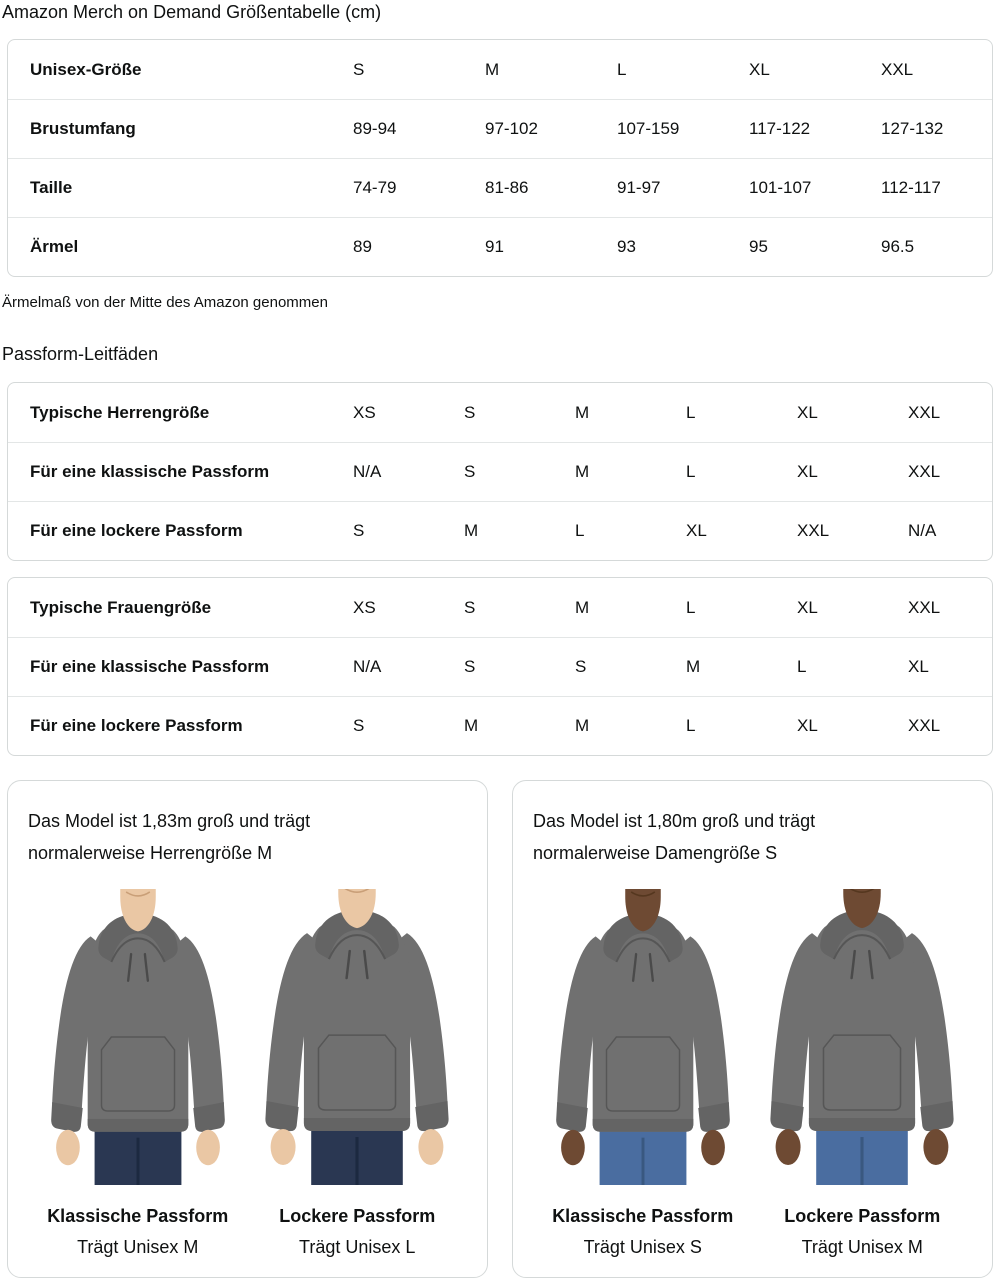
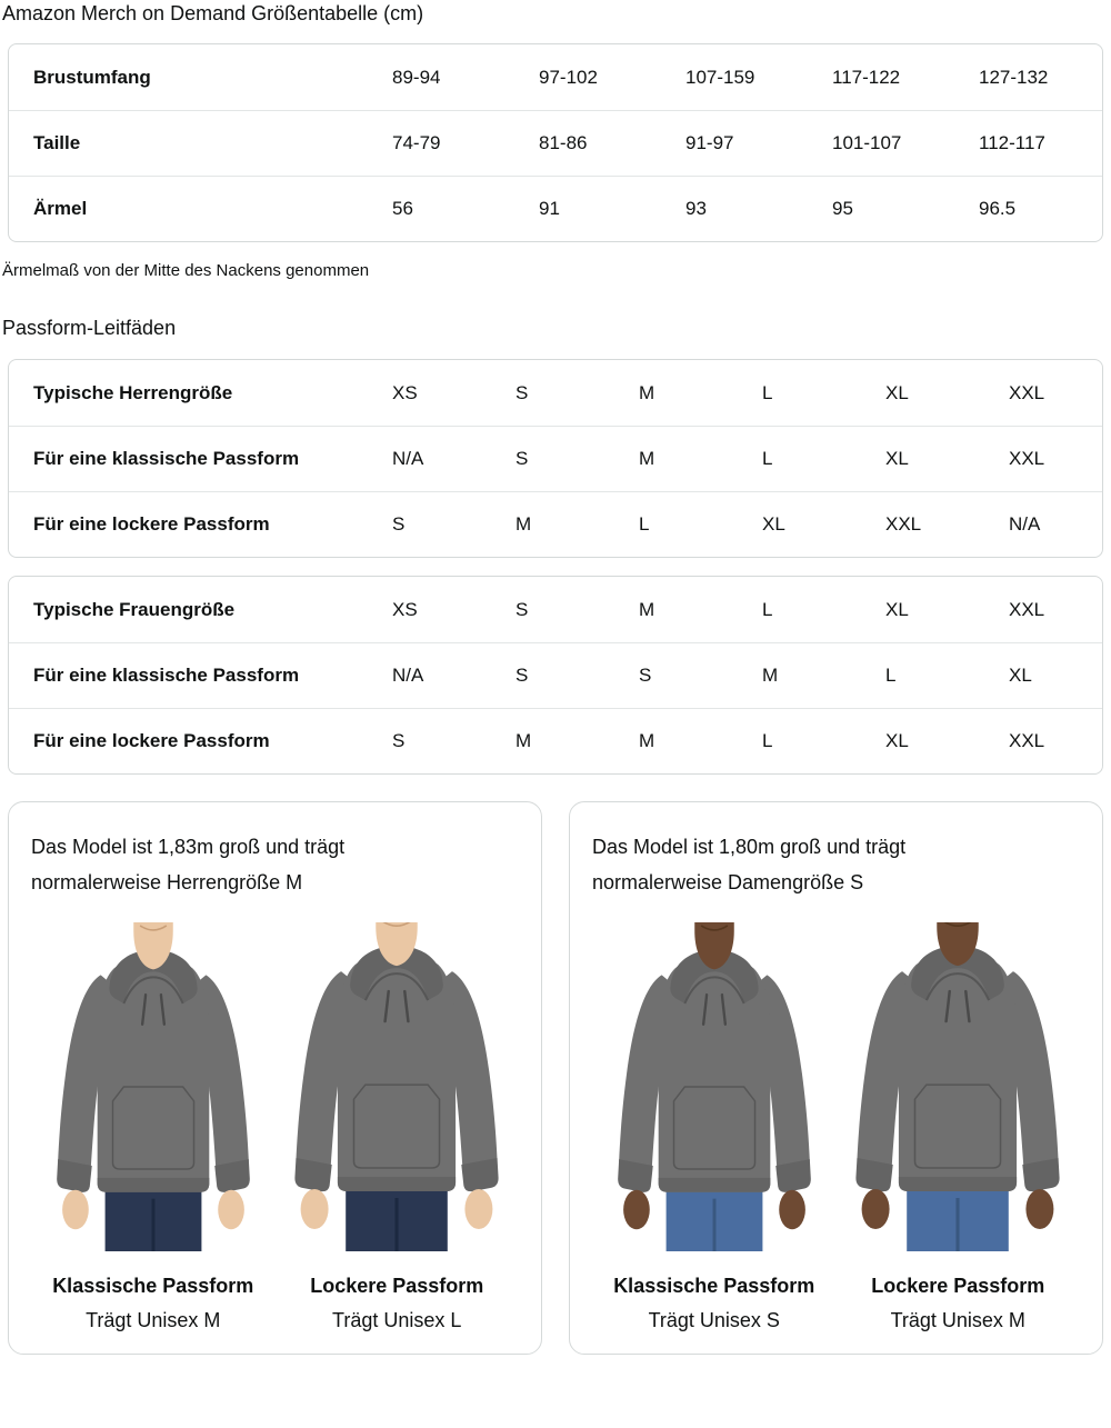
  Amazon Merch on Demand Größentabelle (cm)
- Unisex-Größe	S	M	L	XL	XXL
  Brustumfang	89-94	97-102	107-159	117-122	127-132
  Taille	74-79	81-86	91-97	101-107	112-117
- Ärmel	89	91	93	95	96.5
+ Ärmel	56	91	93	95	96.5
- Ärmelmaß von der Mitte des Amazon genommen
+ Ärmelmaß von der Mitte des Nackens genommen
  Passform-Leitfäden
  Typische Herrengröße	XS	S	M	L	XL	XXL
  Für eine klassische Passform	N/A	S	M	L	XL	XXL
  Für eine lockere Passform	S	M	L	XL	XXL	N/A
  Typische Frauengröße	XS	S	M	L	XL	XXL
  Für eine klassische Passform	N/A	S	S	M	L	XL
  Für eine lockere Passform	S	M	M	L	XL	XXL
  Das Model ist 1,83m groß und trägt normalerweise Herrengröße M
  Klassische Passform
  Trägt Unisex M
  Lockere Passform
  Trägt Unisex L
  Das Model ist 1,80m groß und trägt normalerweise Damengröße S
  Klassische Passform
  Trägt Unisex S
  Lockere Passform
  Trägt Unisex M
